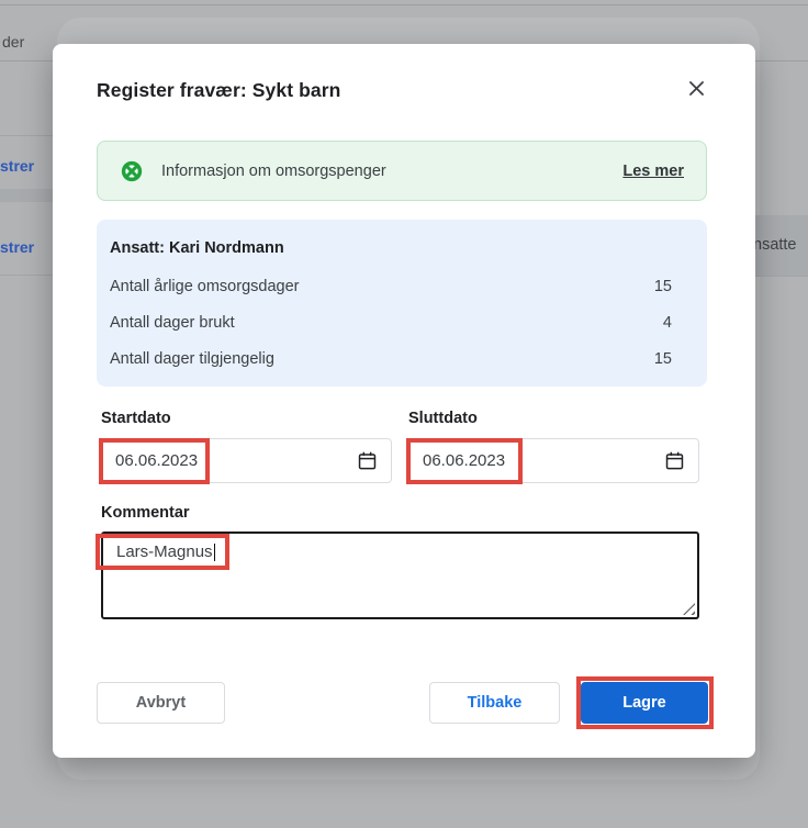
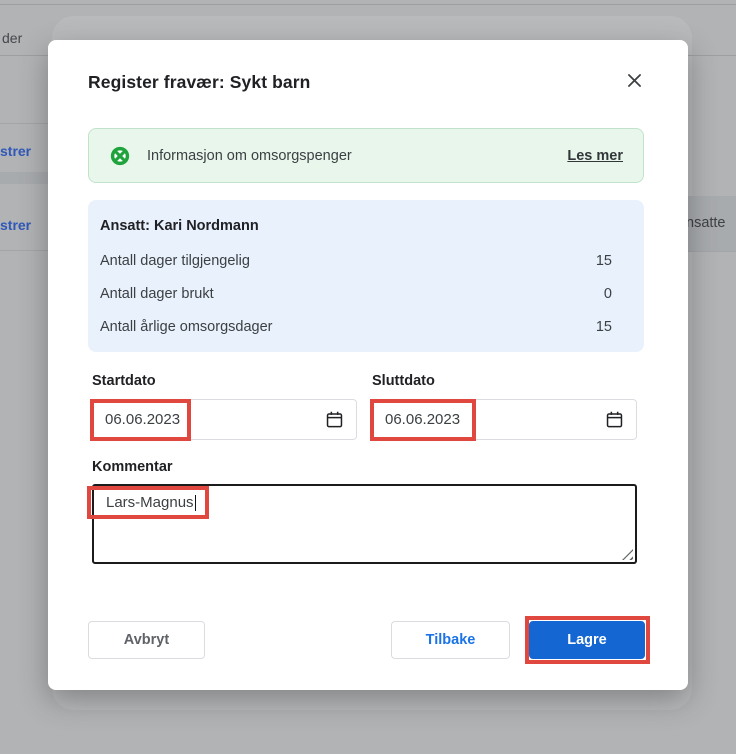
  der
  strer
  strer
  nsatte
  Register fravær: Sykt barn
  Informasjon om omsorgspenger
  Les mer
  Ansatt: Kari Nordmann
- Antall årlige omsorgsdager
+ Antall dager tilgjengelig
  15
  Antall dager brukt
- 4
+ 0
- Antall dager tilgjengelig
+ Antall årlige omsorgsdager
  15
  Startdato
  Sluttdato
  06.06.2023
  06.06.2023
  Kommentar
  Lars-Magnus
  Avbryt
  Tilbake
  Lagre
